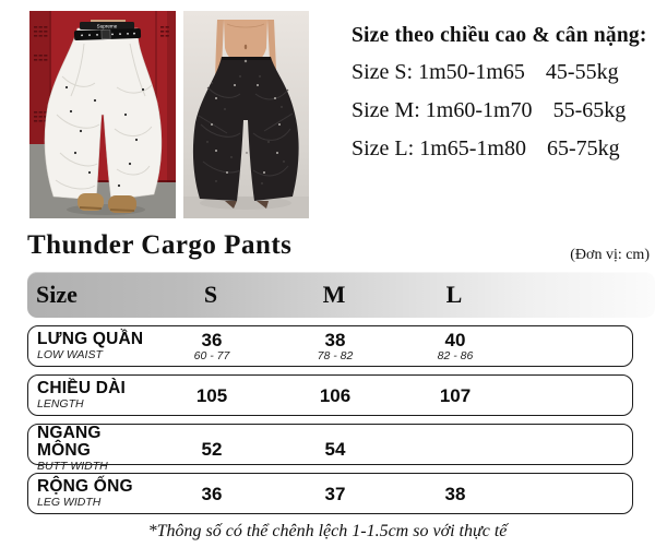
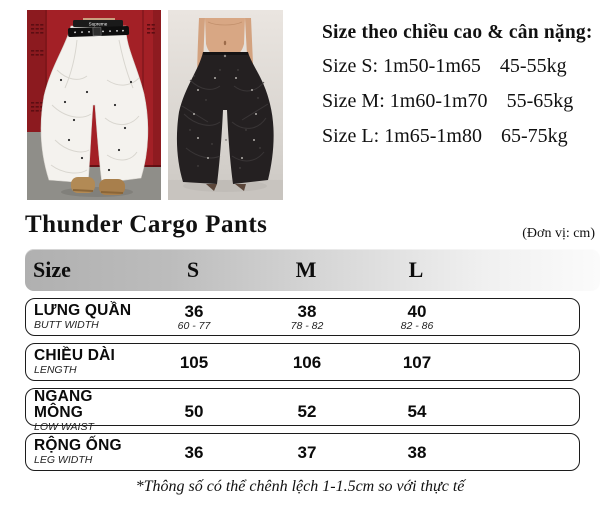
  Size theo chiều cao & cân nặng:
  Size S: 1m50-1m65 45-55kg
  Size M: 1m60-1m70 55-65kg
  Size L: 1m65-1m80 65-75kg
  Thunder Cargo Pants
  (Đơn vị: cm)
  Size
  S
  M
  L
  LƯNG QUẦN
- LOW WAIST
+ BUTT WIDTH
  36
  60 - 77
  38
  78 - 82
  40
  82 - 86
  CHIỀU DÀI
  LENGTH
  105
  106
  107
  NGANG MÔNG
- BUTT WIDTH
+ LOW WAIST
+ 50
  52
  54
  RỘNG ỐNG
  LEG WIDTH
  36
  37
  38
  *Thông số có thể chênh lệch 1-1.5cm so với thực tế
